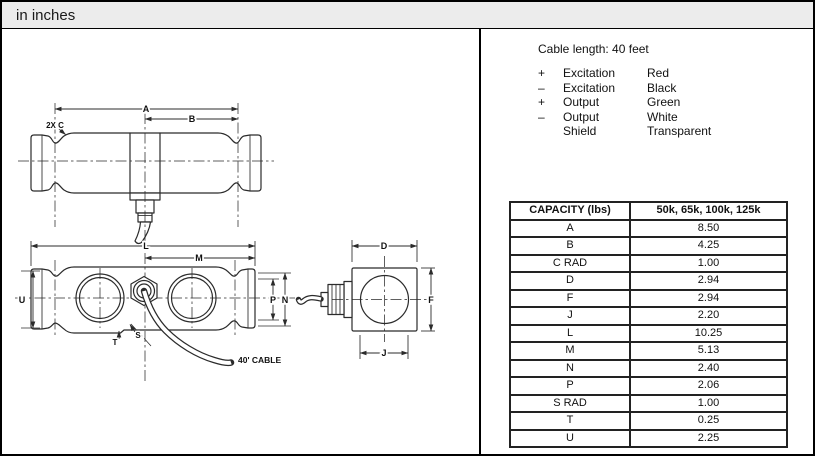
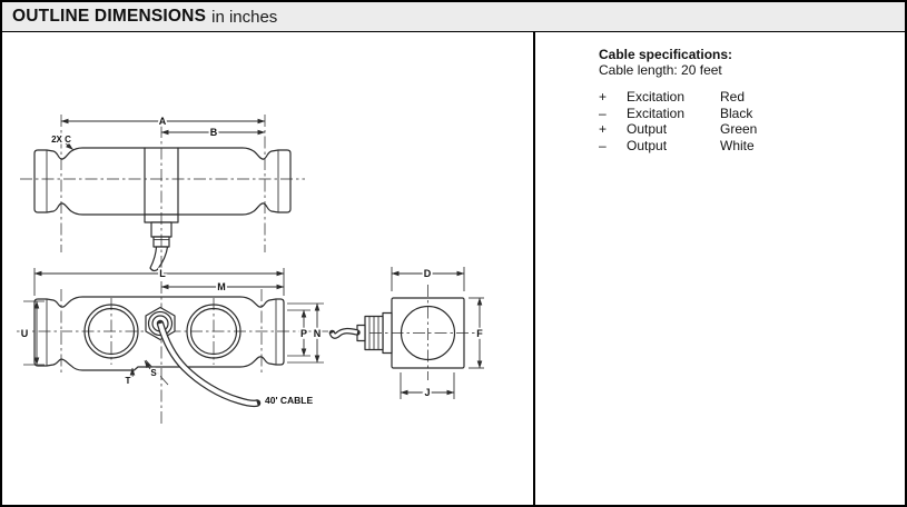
+ OUTLINE DIMENSIONS
  in inches
  A
  B
  2X C
  L
  M
  U
  P
  N
  T
  S
  40' CABLE
  D
  F
  J
+ Cable specifications:
- Cable length: 40 feet
+ Cable length: 20 feet
  +
  Excitation
  Red
  –
  Excitation
  Black
  +
  Output
  Green
  –
  Output
  White
- Shield
- Transparent
- CAPACITY (lbs)	50k, 65k, 100k, 125k
- A	8.50
- B	4.25
- C RAD	1.00
- D	2.94
- F	2.94
- J	2.20
- L	10.25
- M	5.13
- N	2.40
- P	2.06
- S RAD	1.00
- T	0.25
- U	2.25
